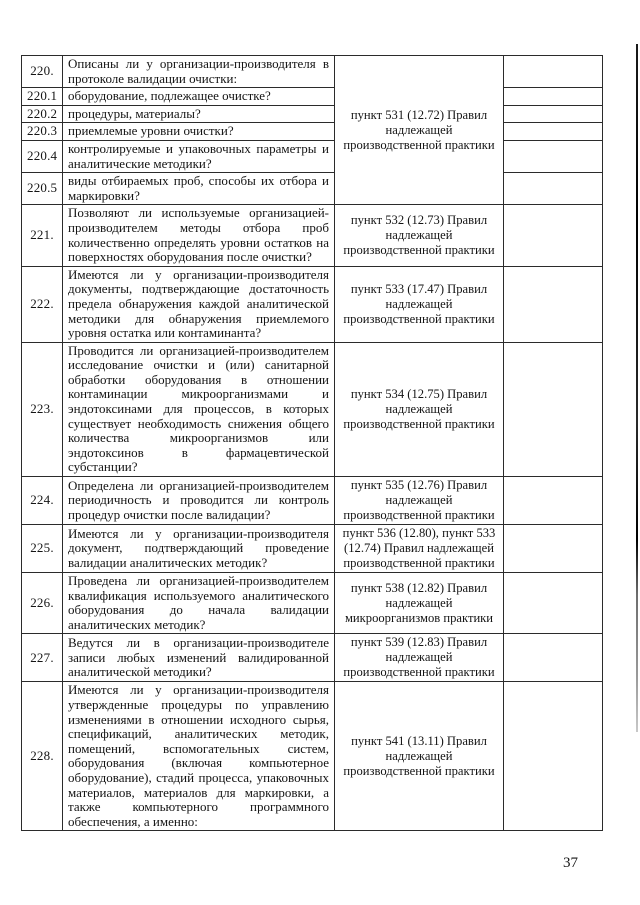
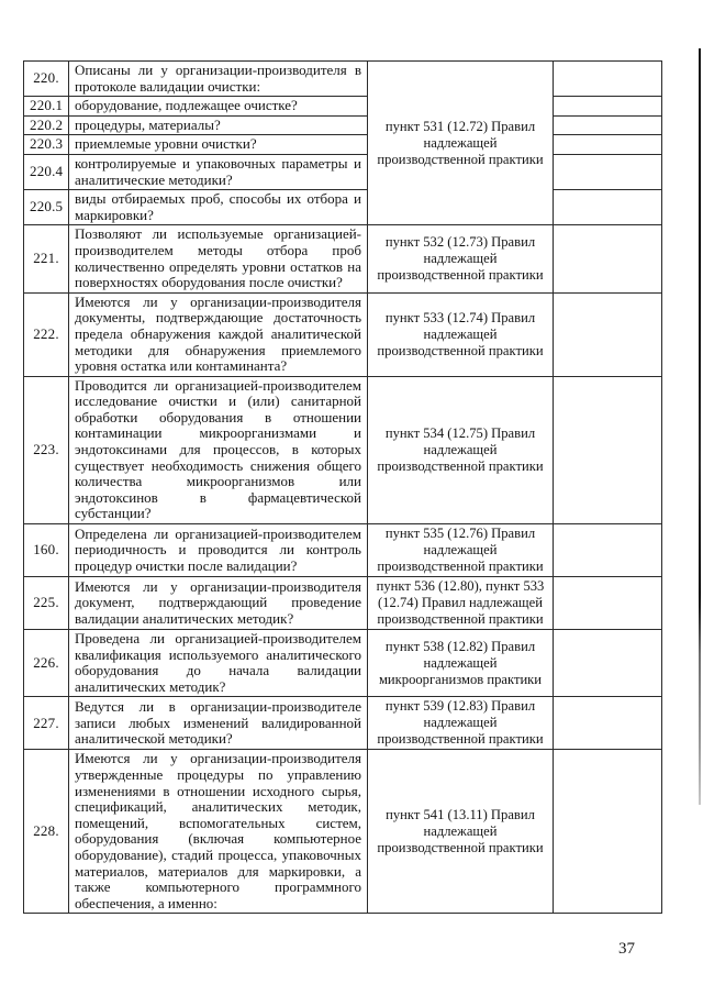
  220.	Описаны ли у организации-производителя в протоколе валидации очистки:	пункт 531 (12.72) Правил надлежащей производственной практики
  220.1	оборудование, подлежащее очистке?
  220.2	процедуры, материалы?
  220.3	приемлемые уровни очистки?
  220.4	контролируемые и упаковочных параметры и аналитические методики?
  220.5	виды отбираемых проб, способы их отбора и маркировки?
  221.	Позволяют ли используемые организацией-производителем методы отбора проб количественно определять уровни остатков на поверхностях оборудования после очистки?	пункт 532 (12.73) Правил надлежащей производственной практики
- 222.	Имеются ли у организации-производителя документы, подтверждающие достаточность предела обнаружения каждой аналитической методики для обнаружения приемлемого уровня остатка или контаминанта?	пункт 533 (17.47) Правил надлежащей производственной практики
+ 222.	Имеются ли у организации-производителя документы, подтверждающие достаточность предела обнаружения каждой аналитической методики для обнаружения приемлемого уровня остатка или контаминанта?	пункт 533 (12.74) Правил надлежащей производственной практики
  223.	Проводится ли организацией-производителем исследование очистки и (или) санитарной обработки оборудования в отношении контаминации микроорганизмами и эндотоксинами для процессов, в которых существует необходимость снижения общего количества микроорганизмов или эндотоксинов в фармацевтической субстанции?	пункт 534 (12.75) Правил надлежащей производственной практики
- 224.	Определена ли организацией-производителем периодичность и проводится ли контроль процедур очистки после валидации?	пункт 535 (12.76) Правил надлежащей производственной практики
+ 160.	Определена ли организацией-производителем периодичность и проводится ли контроль процедур очистки после валидации?	пункт 535 (12.76) Правил надлежащей производственной практики
  225.	Имеются ли у организации-производителя документ, подтверждающий проведение валидации аналитических методик?	пункт 536 (12.80), пункт 533 (12.74) Правил надлежащей производственной практики
  226.	Проведена ли организацией-производителем квалификация используемого аналитического оборудования до начала валидации аналитических методик?	пункт 538 (12.82) Правил надлежащей микроорганизмов практики
  227.	Ведутся ли в организации-производителе записи любых изменений валидированной аналитической методики?	пункт 539 (12.83) Правил надлежащей производственной практики
  228.	Имеются ли у организации-производителя утвержденные процедуры по управлению изменениями в отношении исходного сырья, спецификаций, аналитических методик, помещений, вспомогательных систем, оборудования (включая компьютерное оборудование), стадий процесса, упаковочных материалов, материалов для маркировки, а также компьютерного программного обеспечения, а именно:	пункт 541 (13.11) Правил надлежащей производственной практики
  37
